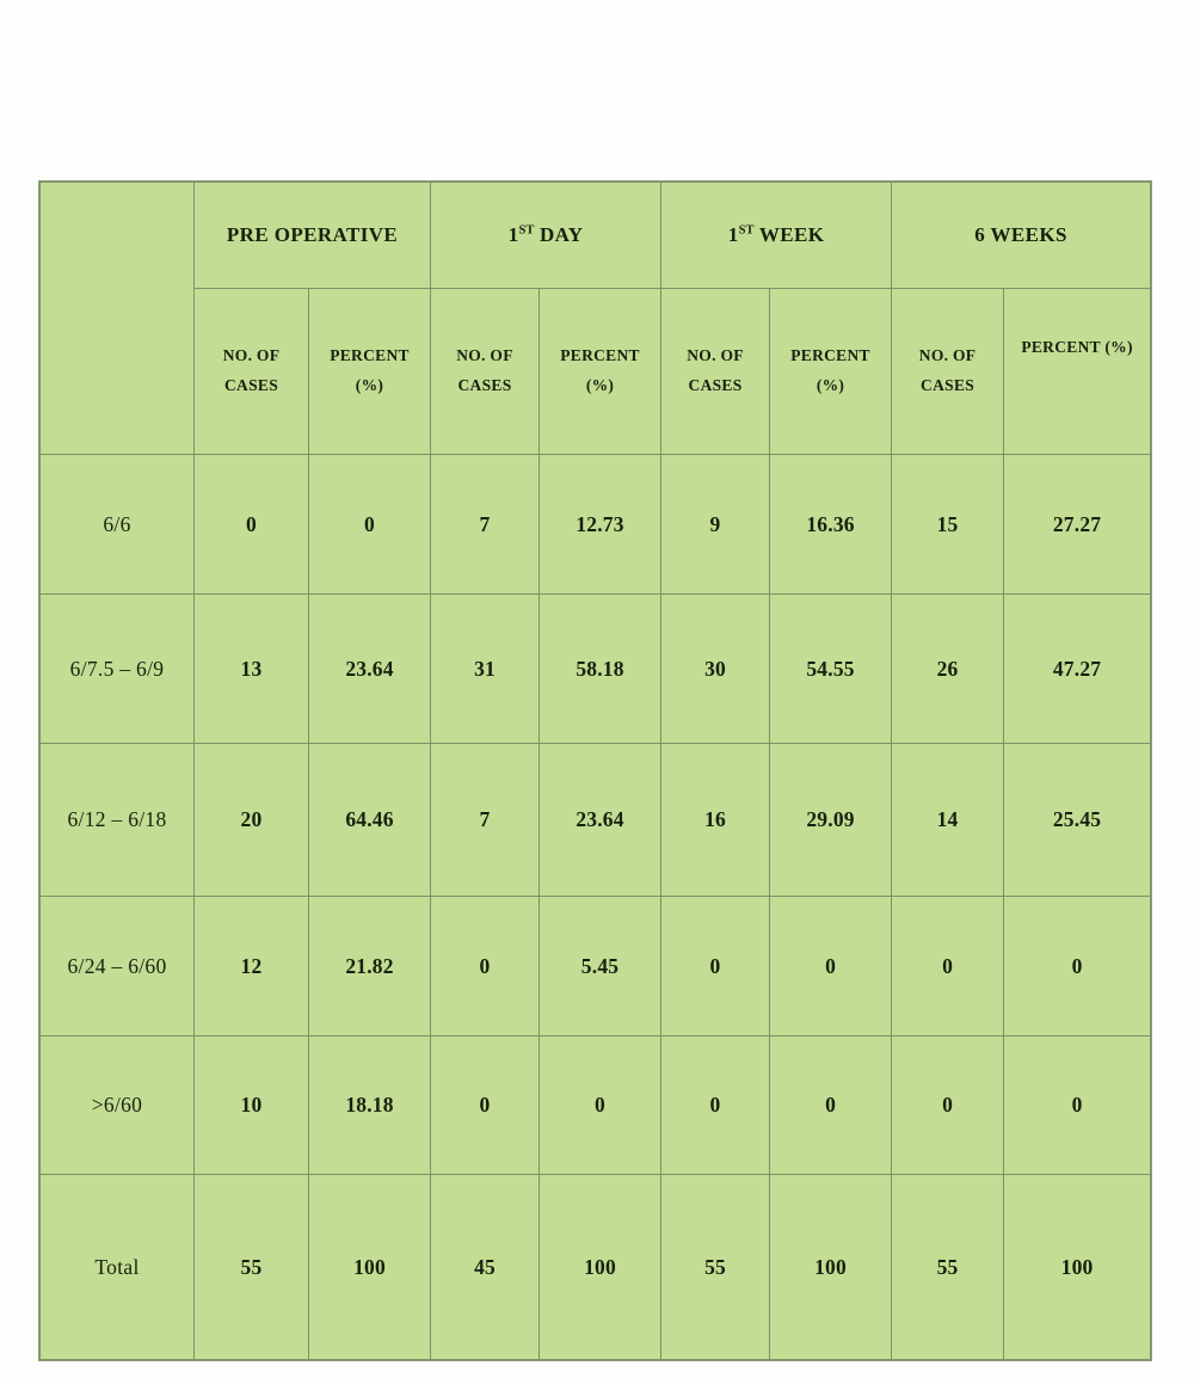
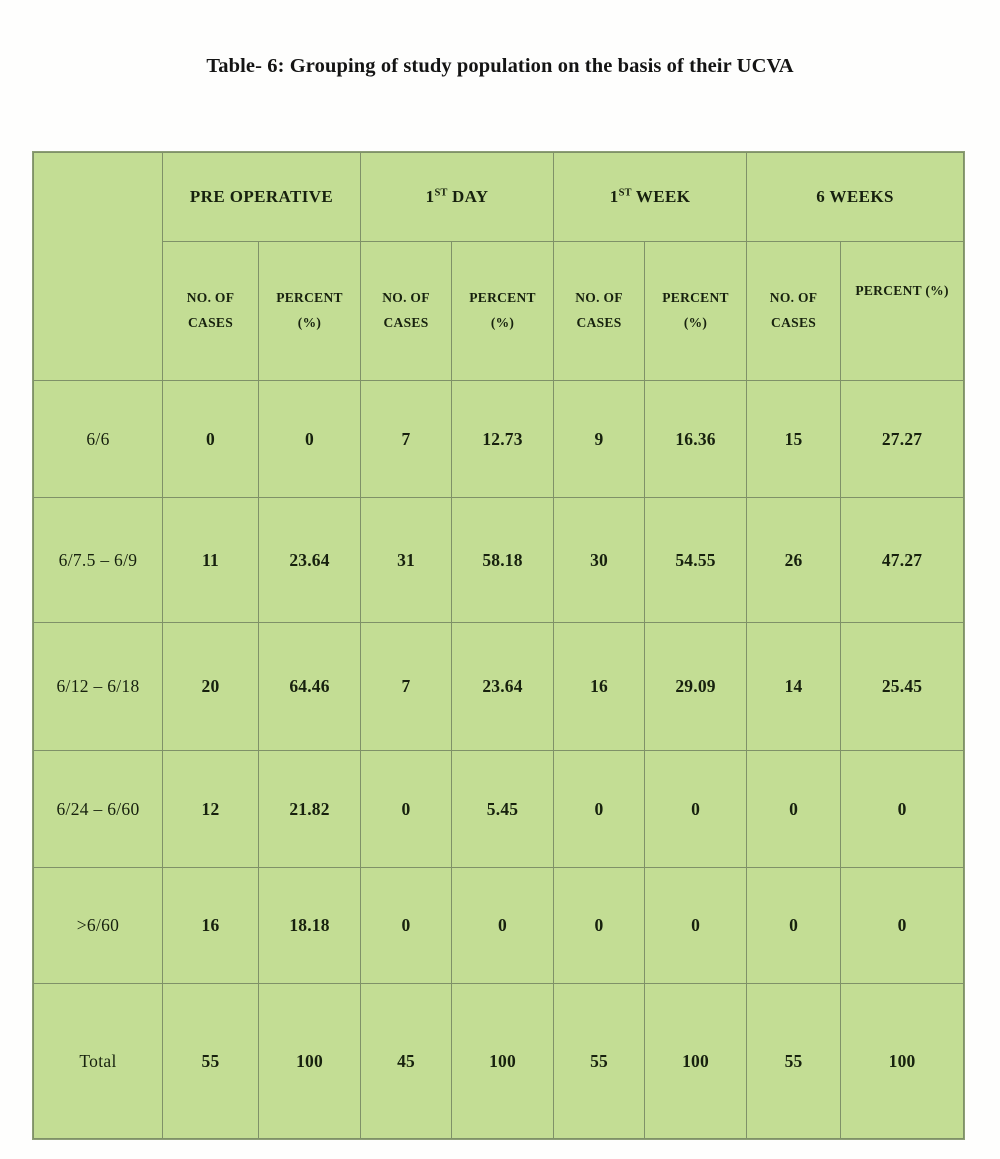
+ Table- 6: Grouping of study population on the basis of their UCVA
  	PRE OPERATIVE	1ST DAY	1ST WEEK	6 WEEKS
  NO. OF CASES	PERCENT (%)	NO. OF CASES	PERCENT (%)	NO. OF CASES	PERCENT (%)	NO. OF CASES	PERCENT (%)
  6/6	0	0	7	12.73	9	16.36	15	27.27
- 6/7.5 – 6/9	13	23.64	31	58.18	30	54.55	26	47.27
+ 6/7.5 – 6/9	11	23.64	31	58.18	30	54.55	26	47.27
  6/12 – 6/18	20	64.46	7	23.64	16	29.09	14	25.45
  6/24 – 6/60	12	21.82	0	5.45	0	0	0	0
- >6/60	10	18.18	0	0	0	0	0	0
+ >6/60	16	18.18	0	0	0	0	0	0
  Total	55	100	45	100	55	100	55	100
